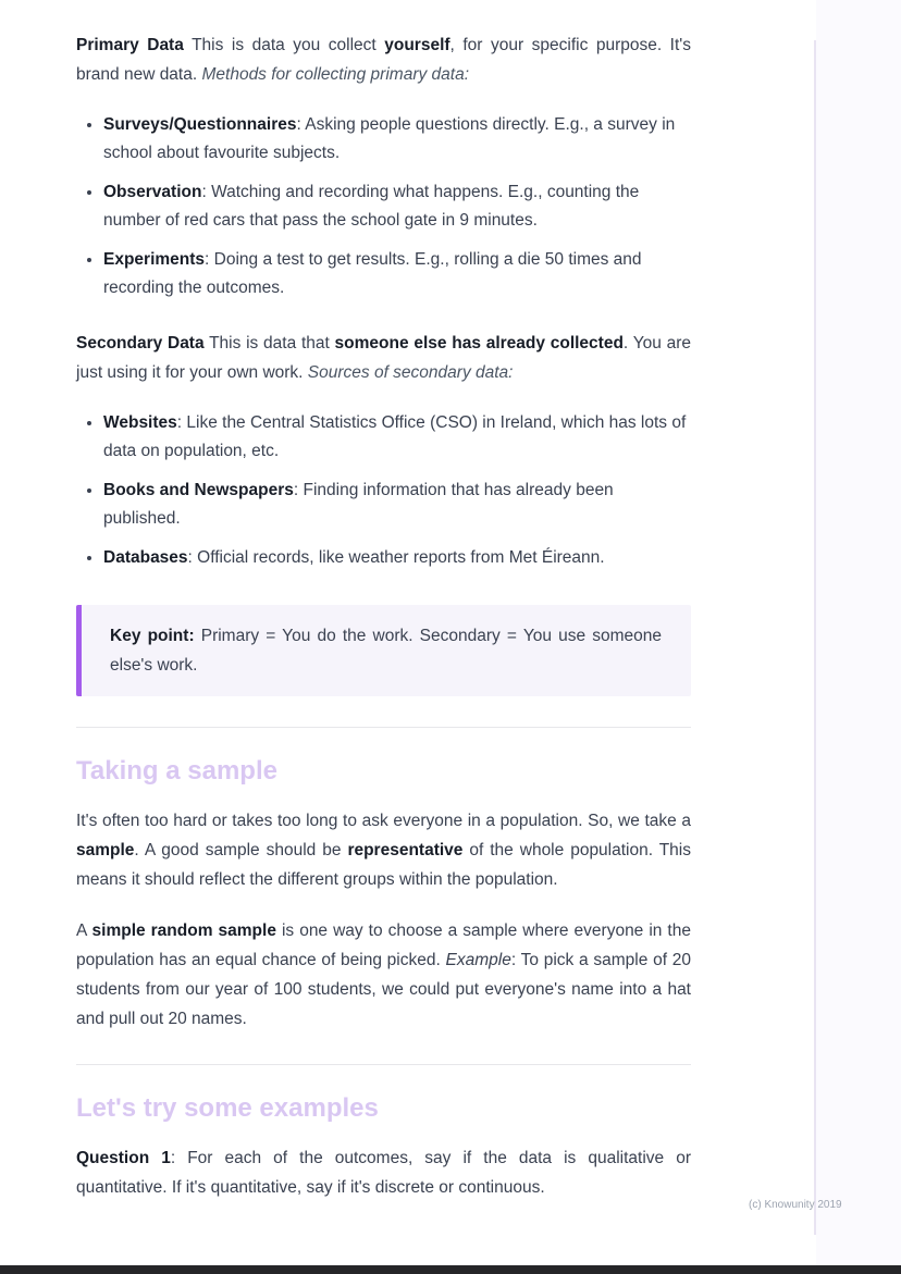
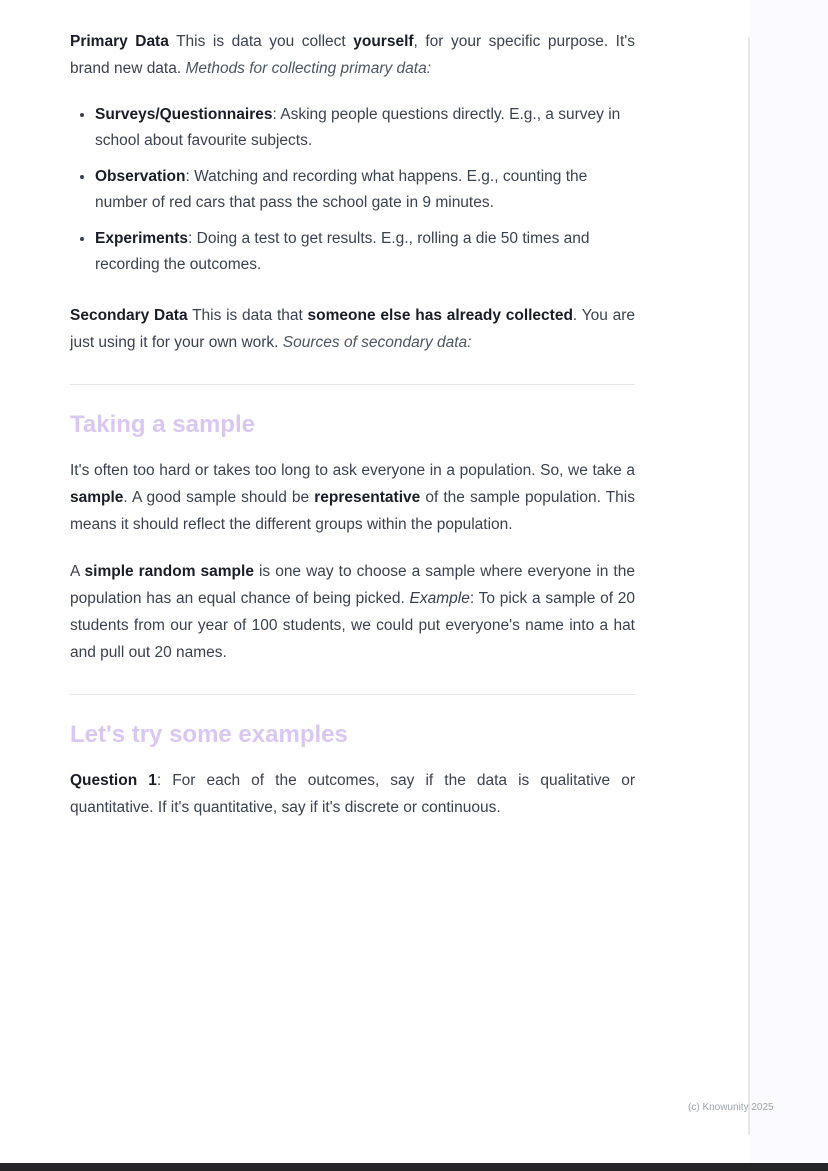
  Primary Data This is data you collect yourself, for your specific purpose. It's brand new data. Methods for collecting primary data:
  Surveys/Questionnaires: Asking people questions directly. E.g., a survey in school about favourite subjects.
  Observation: Watching and recording what happens. E.g., counting the number of red cars that pass the school gate in 9 minutes.
  Experiments: Doing a test to get results. E.g., rolling a die 50 times and recording the outcomes.
  Secondary Data This is data that someone else has already collected. You are just using it for your own work. Sources of secondary data:
- Websites: Like the Central Statistics Office (CSO) in Ireland, which has lots of data on population, etc.
- Books and Newspapers: Finding information that has already been published.
- Databases: Official records, like weather reports from Met Éireann.
- Key point: Primary = You do the work. Secondary = You use someone else's work.
  Taking a sample
- It's often too hard or takes too long to ask everyone in a population. So, we take a sample. A good sample should be representative of the whole population. This means it should reflect the different groups within the population.
+ It's often too hard or takes too long to ask everyone in a population. So, we take a sample. A good sample should be representative of the sample population. This means it should reflect the different groups within the population.
  A simple random sample is one way to choose a sample where everyone in the population has an equal chance of being picked. Example: To pick a sample of 20 students from our year of 100 students, we could put everyone's name into a hat and pull out 20 names.
  Let's try some examples
  Question 1: For each of the outcomes, say if the data is qualitative or quantitative. If it's quantitative, say if it's discrete or continuous.
- (c) Knowunity 2019
+ (c) Knowunity 2025
